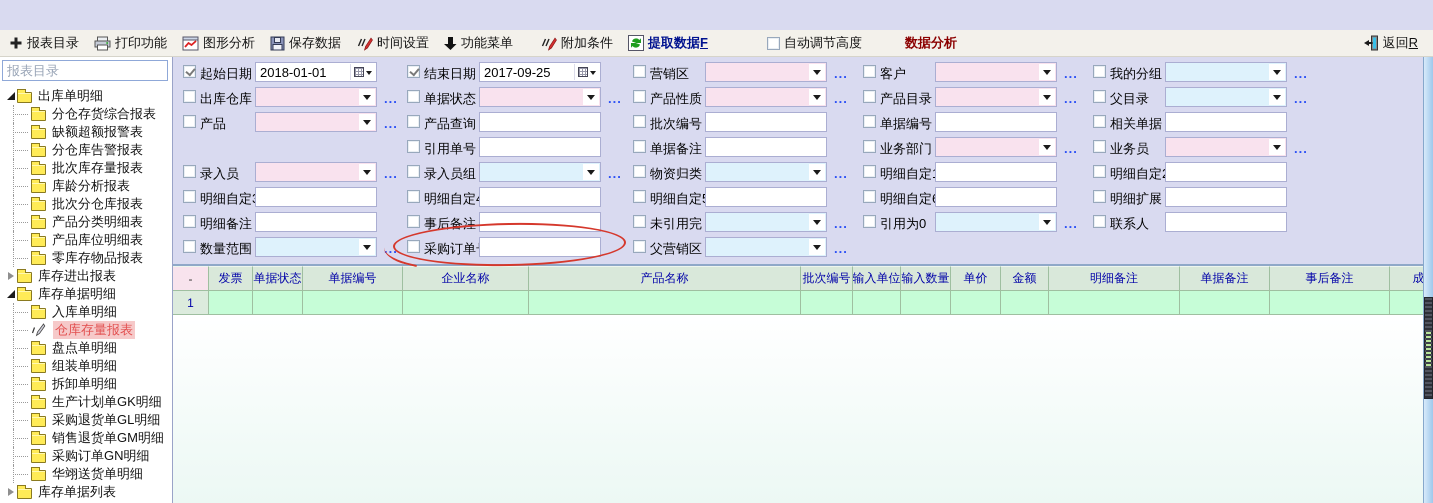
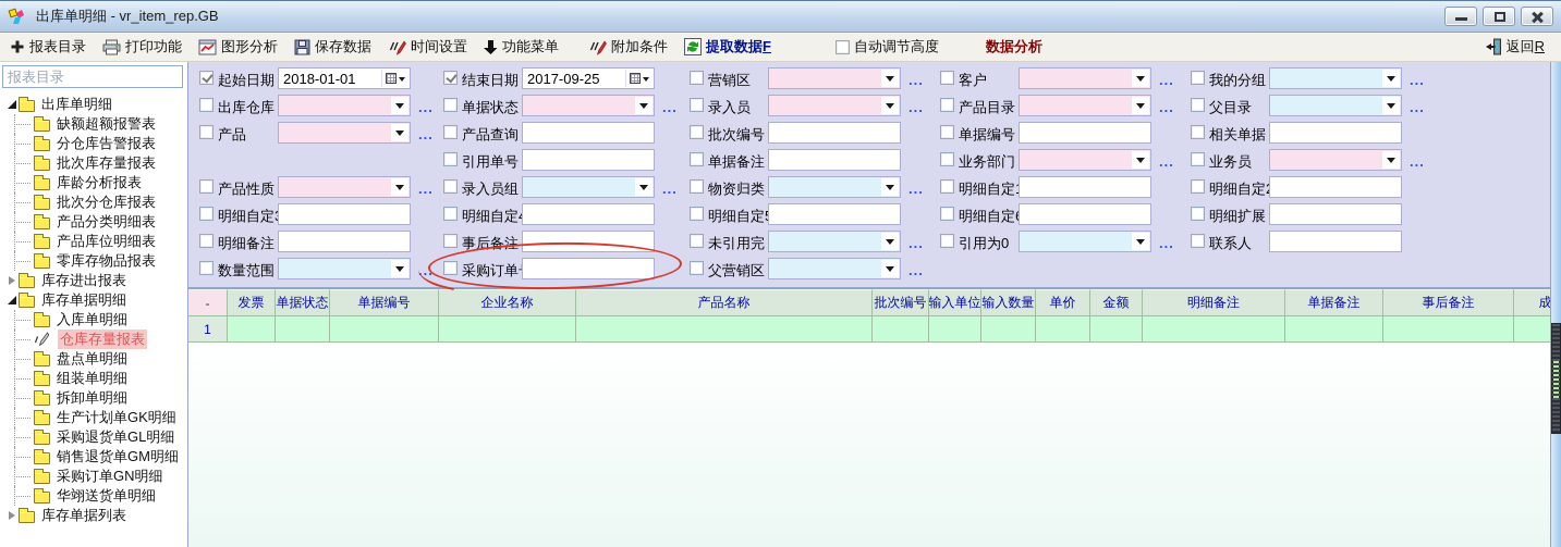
+ 出库单明细 - vr_item_rep.GB
  报表目录
  打印功能
  图形分析
  保存数据
  时间设置
  功能菜单
  附加条件
  提取数据F
  自动调节高度
  数据分析
  返回R
  报表目录
  出库单明细
- 分仓存货综合报表
  缺额超额报警表
  分仓库告警报表
  批次库存量报表
  库龄分析报表
  批次分仓库报表
  产品分类明细表
  产品库位明细表
  零库存物品报表
  库存进出报表
  库存单据明细
  入库单明细
  仓库存量报表
  盘点单明细
  组装单明细
  拆卸单明细
  生产计划单GK明细
  采购退货单GL明细
  销售退货单GM明细
  采购订单GN明细
  华翊送货单明细
  库存单据列表
  起始日期
  2018-01-01
  结束日期
  2017-09-25
  营销区
  ...
  客户
  ...
  我的分组
  ...
  出库仓库
  ...
  单据状态
  ...
- 产品性质
+ 录入员
  ...
  产品目录
  ...
  父目录
  ...
  产品
  ...
  产品查询
  批次编号
  单据编号
  相关单据
  引用单号
  单据备注
  业务部门
  ...
  业务员
  ...
- 录入员
+ 产品性质
  ...
  录入员组
  ...
  物资归类
  ...
  明细自定
  明细自定
  明细自定
  明细自定
  明细自定
  明细自定
  明细扩展
  明细备注
  事后备注
  未引用完
  ...
  引用为0
  ...
  联系人
  数量范围
  ...
  采购订单
  父营销区
  ...
  -
  发票
  单据状态
  单据编号
  企业名称
  产品名称
  批次编号
  输入单位
  输入数量
  单价
  金额
  明细备注
  单据备注
  事后备注
  1
